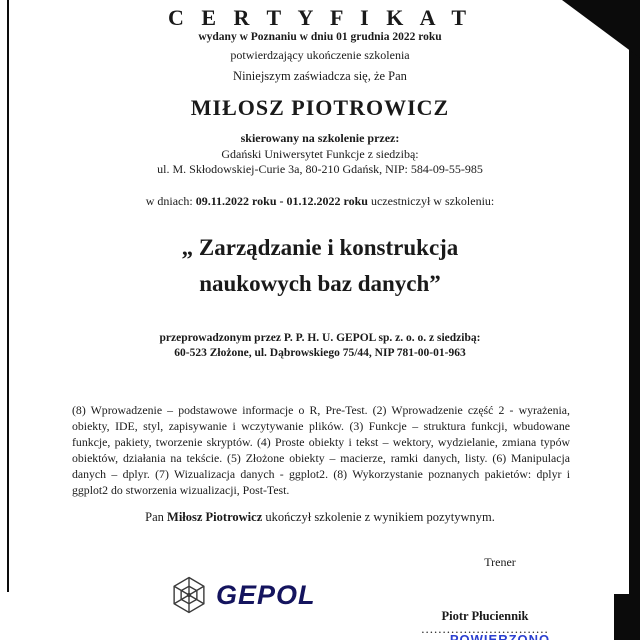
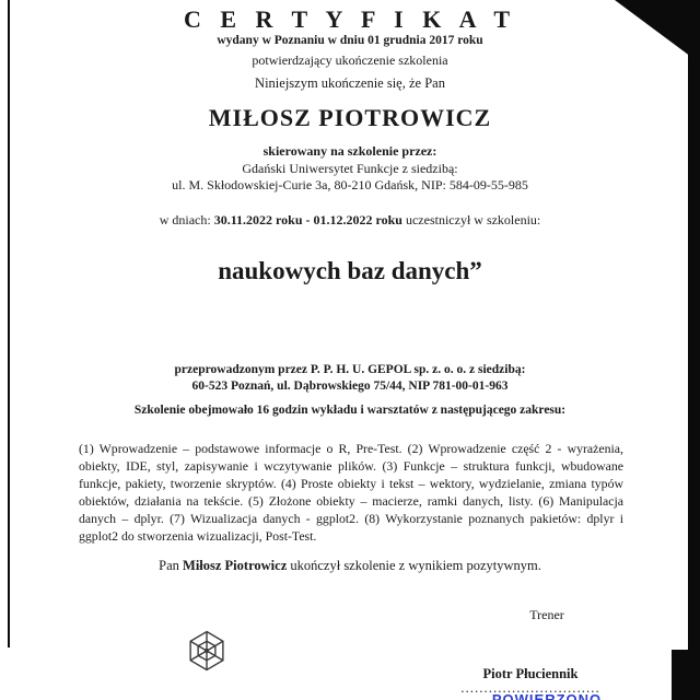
  C E R T Y F I K A T
- wydany w Poznaniu w dniu 01 grudnia 2022 roku
+ wydany w Poznaniu w dniu 01 grudnia 2017 roku
  potwierdzający ukończenie szkolenia
- Niniejszym zaświadcza się, że Pan
+ Niniejszym ukończenie się, że Pan
  MIŁOSZ PIOTROWICZ
  skierowany na szkolenie przez:
  Gdański Uniwersytet Funkcje z siedzibą:
  ul. M. Skłodowskiej-Curie 3a, 80-210 Gdańsk, NIP: 584-09-55-985
- w dniach: 09.11.2022 roku - 01.12.2022 roku uczestniczył w szkoleniu:
+ w dniach: 30.11.2022 roku - 01.12.2022 roku uczestniczył w szkoleniu:
- „ Zarządzanie i konstrukcja
  naukowych baz danych”
  przeprowadzonym przez P. P. H. U. GEPOL sp. z. o. o. z siedzibą:
- 60-523 Złożone, ul. Dąbrowskiego 75/44, NIP 781-00-01-963
+ 60-523 Poznań, ul. Dąbrowskiego 75/44, NIP 781-00-01-963
+ Szkolenie obejmowało 16 godzin wykładu i warsztatów z następującego zakresu:
- (8) Wprowadzenie – podstawowe informacje o R, Pre-Test. (2) Wprowadzenie część 2 - wyrażenia, obiekty, IDE, styl, zapisywanie i wczytywanie plików. (3) Funkcje – struktura funkcji, wbudowane funkcje, pakiety, tworzenie skryptów. (4) Proste obiekty i tekst – wektory, wydzielanie, zmiana typów obiektów, działania na tekście. (5) Złożone obiekty – macierze, ramki danych, listy. (6) Manipulacja danych – dplyr. (7) Wizualizacja danych - ggplot2. (8) Wykorzystanie poznanych pakietów: dplyr i ggplot2 do stworzenia wizualizacji, Post-Test.
+ (1) Wprowadzenie – podstawowe informacje o R, Pre-Test. (2) Wprowadzenie część 2 - wyrażenia, obiekty, IDE, styl, zapisywanie i wczytywanie plików. (3) Funkcje – struktura funkcji, wbudowane funkcje, pakiety, tworzenie skryptów. (4) Proste obiekty i tekst – wektory, wydzielanie, zmiana typów obiektów, działania na tekście. (5) Złożone obiekty – macierze, ramki danych, listy. (6) Manipulacja danych – dplyr. (7) Wizualizacja danych - ggplot2. (8) Wykorzystanie poznanych pakietów: dplyr i ggplot2 do stworzenia wizualizacji, Post-Test.
  Pan Miłosz Piotrowicz ukończył szkolenie z wynikiem pozytywnym.
  Trener
  Piotr Płuciennik
  ..............................
- GEPOL
